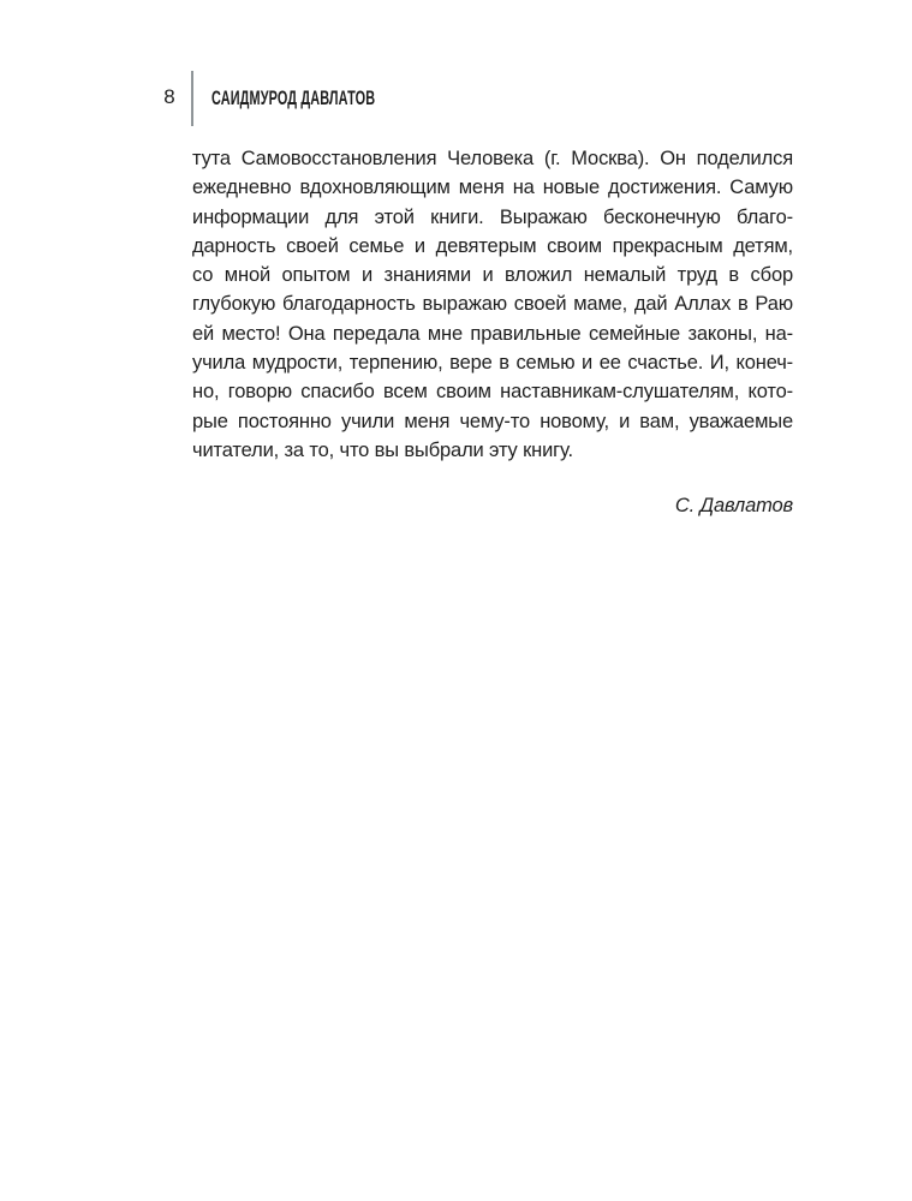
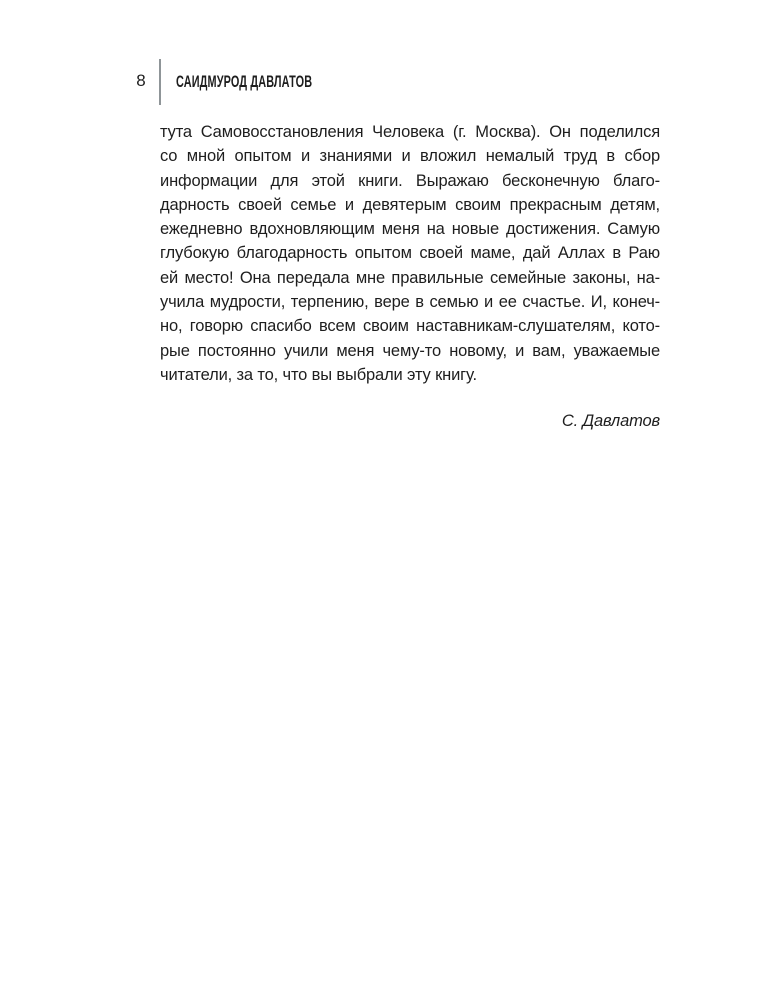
  8
  САИДМУРОД ДАВЛАТОВ
  тута Самовосстановления Человека (г. Москва). Он поделился
- ежедневно вдохновляющим меня на новые достижения. Самую
+ со мной опытом и знаниями и вложил немалый труд в сбор
  информации для этой книги. Выражаю бесконечную благо-
  дарность своей семье и девятерым своим прекрасным детям,
- со мной опытом и знаниями и вложил немалый труд в сбор
+ ежедневно вдохновляющим меня на новые достижения. Самую
- глубокую благодарность выражаю своей маме, дай Аллах в Раю
+ глубокую благодарность опытом своей маме, дай Аллах в Раю
  ей место! Она передала мне правильные семейные законы, на-
  учила мудрости, терпению, вере в семью и ее счастье. И, конеч-
  но, говорю спасибо всем своим наставникам-слушателям, кото-
  рые постоянно учили меня чему-то новому, и вам, уважаемые
  читатели, за то, что вы выбрали эту книгу.
  С. Давлатов
